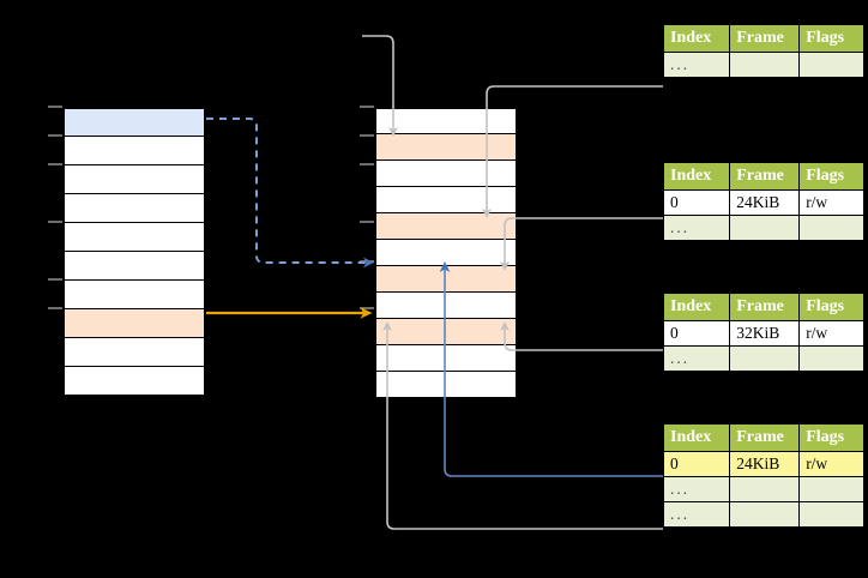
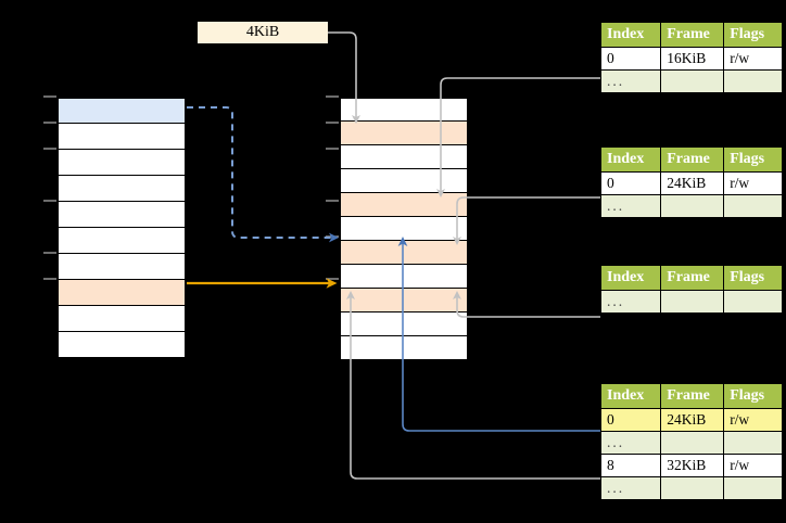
+ 4KiB
  Index	Frame	Flags
+ 0	16KiB	r/w
  ...
  Index	Frame	Flags
  0	24KiB	r/w
  ...
  Index	Frame	Flags
- 0	32KiB	r/w
  ...
  Index	Frame	Flags
  0	24KiB	r/w
  ...
+ 8	32KiB	r/w
  ...
